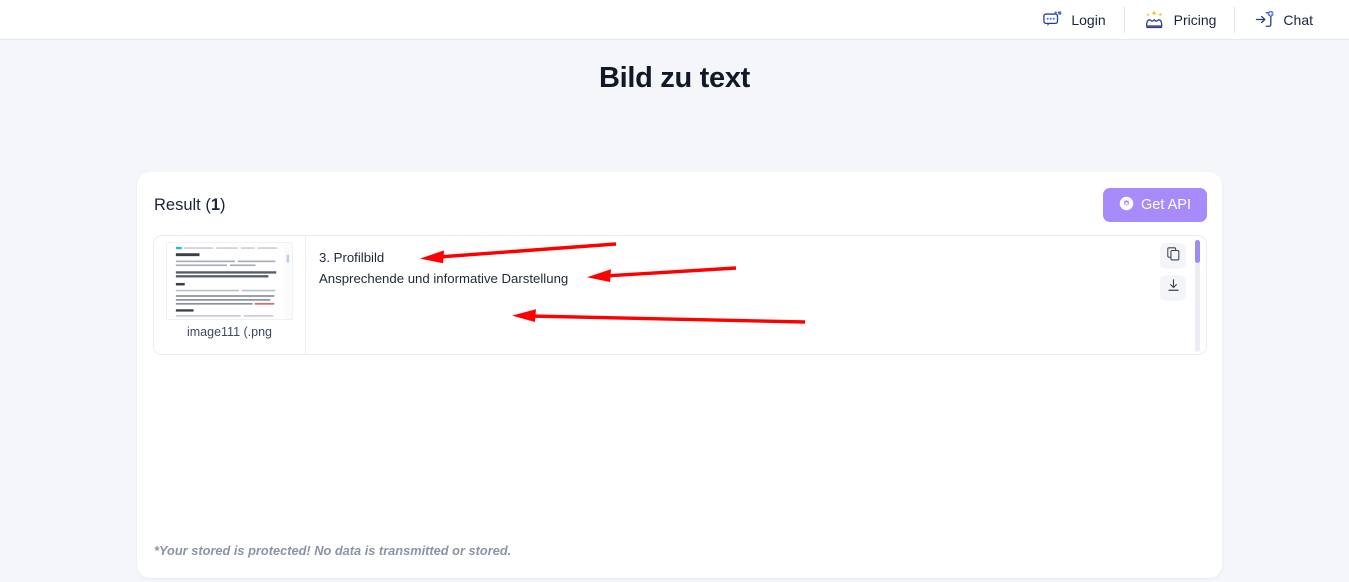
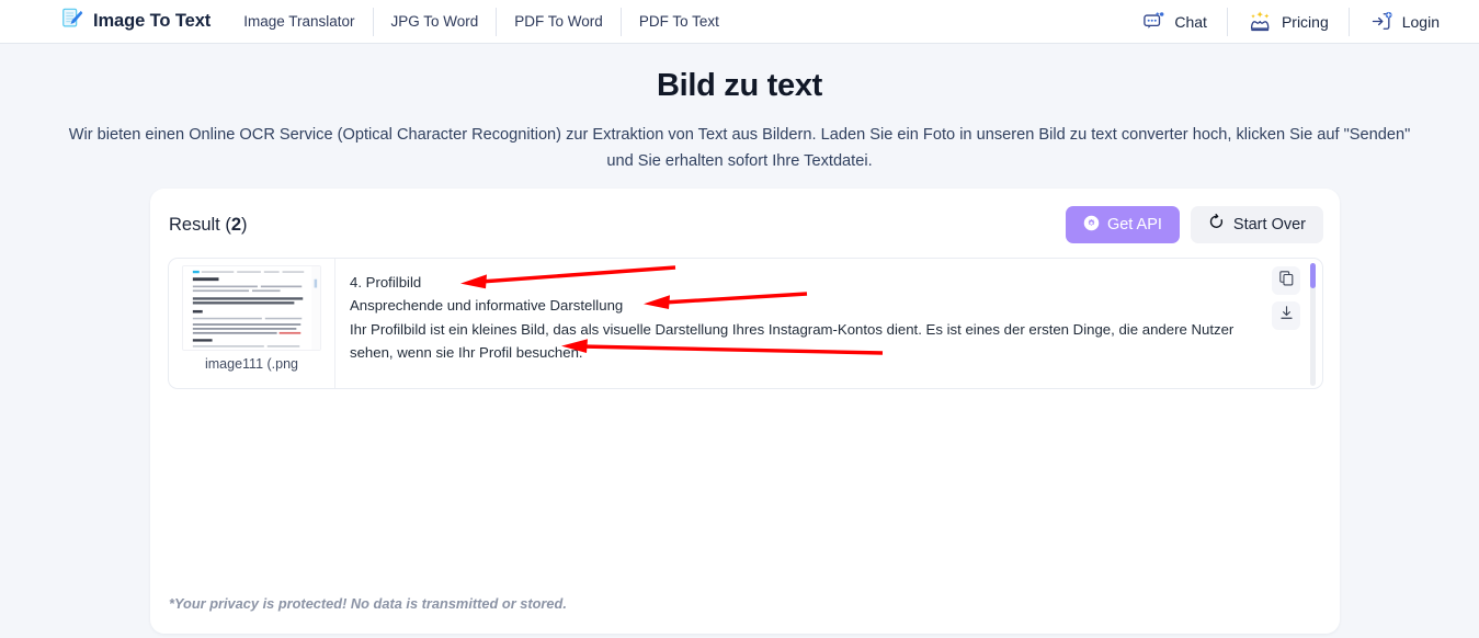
+ Image To Text
+ Image Translator
+ JPG To Word
+ PDF To Word
+ PDF To Text
- Login
+ Chat
  Pricing
- Chat
+ Login
  Bild zu text
+ Wir bieten einen Online OCR Service (Optical Character Recognition) zur Extraktion von Text aus Bildern. Laden Sie ein Foto in unseren Bild zu text converter hoch, klicken Sie auf "Senden" und Sie erhalten sofort Ihre Textdatei.
- Result (1)
+ Result (2)
  Get API
+ Start Over
  image111 (.png
- 3. Profilbild
+ 4. Profilbild
  Ansprechende und informative Darstellung
+ Ihr Profilbild ist ein kleines Bild, das als visuelle Darstellung Ihres Instagram-Kontos dient. Es ist eines der ersten Dinge, die andere Nutzer sehen, wenn sie Ihr Profil besuchen.
- *Your stored is protected! No data is transmitted or stored.
+ *Your privacy is protected! No data is transmitted or stored.
